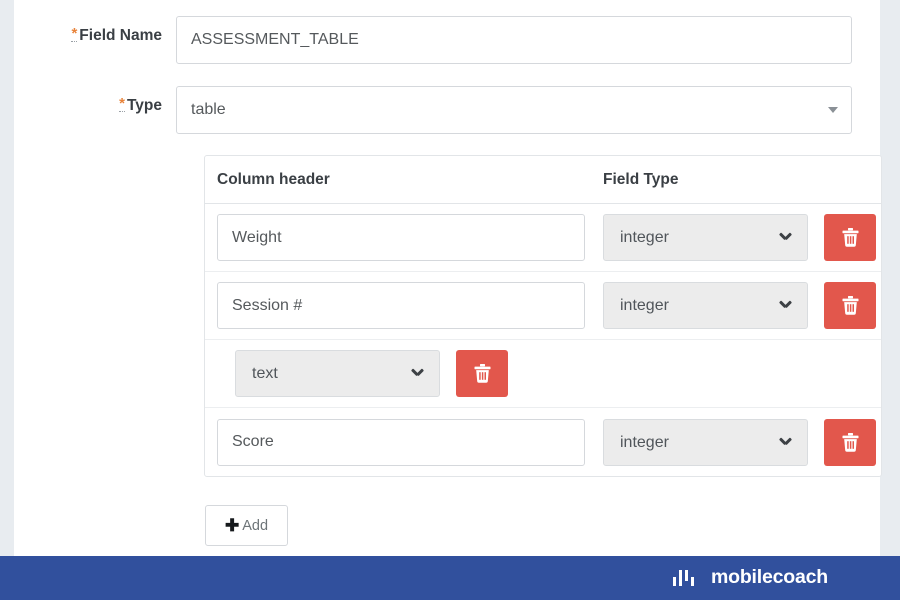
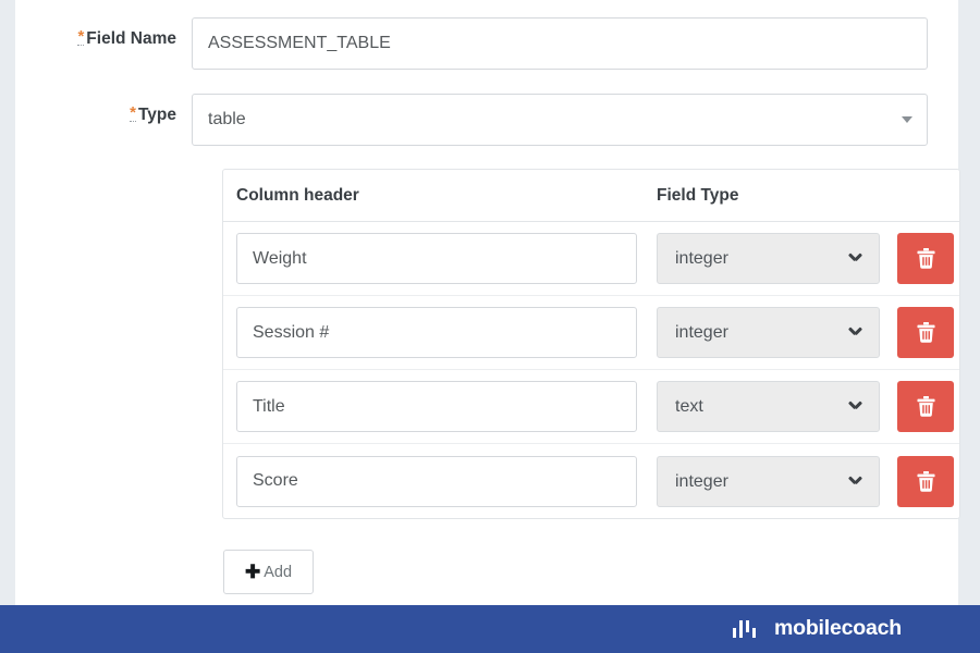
  *Field Name
  ASSESSMENT_TABLE
  *Type
  table
  Column header
  Field Type
  Weight
  integer
  Session #
  integer
+ Title
  text
  Score
  integer
  ✚
  Add
  mobilecoach
